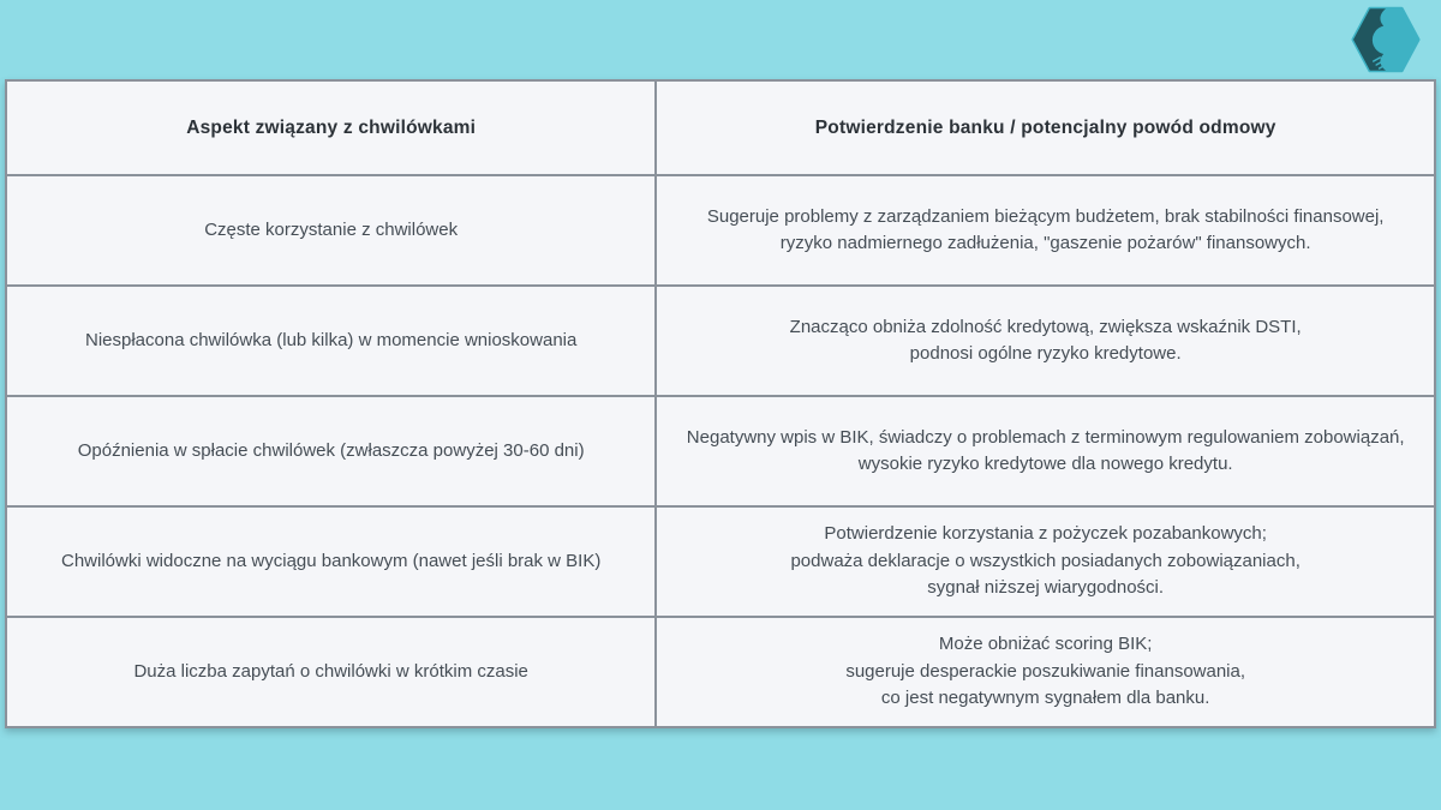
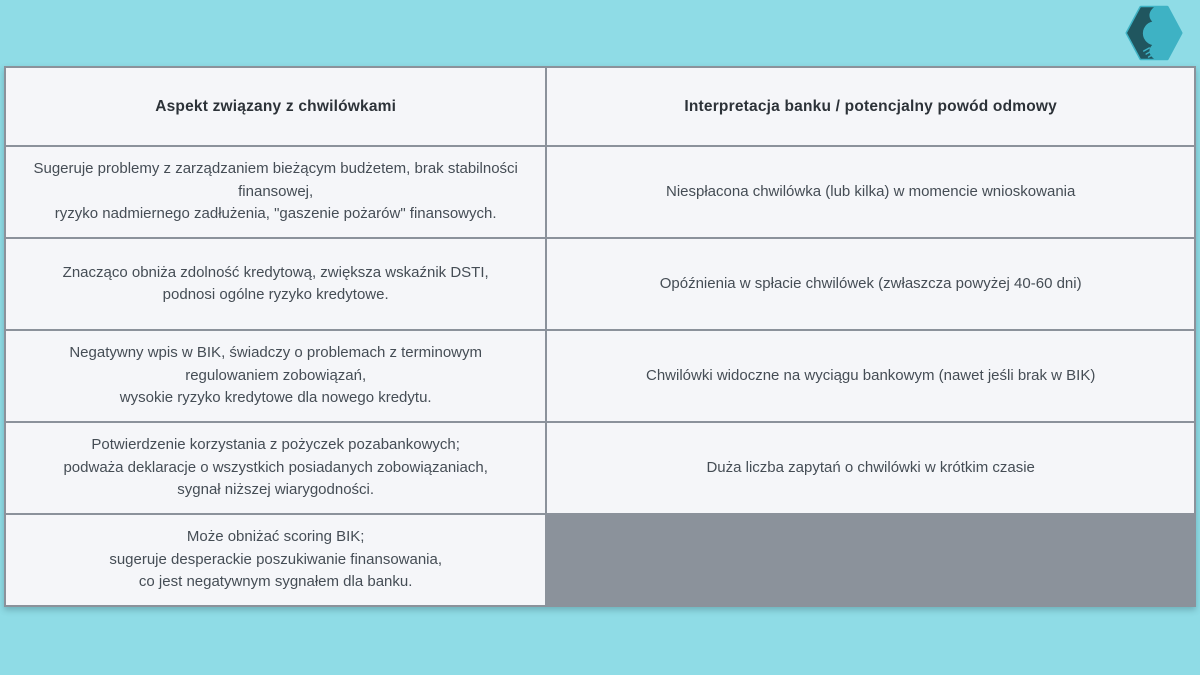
  Aspekt związany z chwilówkami
- Potwierdzenie banku / potencjalny powód odmowy
+ Interpretacja banku / potencjalny powód odmowy
- Częste korzystanie z chwilówek
  Sugeruje problemy z zarządzaniem bieżącym budżetem, brak stabilności finansowej,
  ryzyko nadmiernego zadłużenia, "gaszenie pożarów" finansowych.
  Niespłacona chwilówka (lub kilka) w momencie wnioskowania
  Znacząco obniża zdolność kredytową, zwiększa wskaźnik DSTI,
  podnosi ogólne ryzyko kredytowe.
- Opóźnienia w spłacie chwilówek (zwłaszcza powyżej 30-60 dni)
+ Opóźnienia w spłacie chwilówek (zwłaszcza powyżej 40-60 dni)
  Negatywny wpis w BIK, świadczy o problemach z terminowym regulowaniem zobowiązań,
  wysokie ryzyko kredytowe dla nowego kredytu.
  Chwilówki widoczne na wyciągu bankowym (nawet jeśli brak w BIK)
  Potwierdzenie korzystania z pożyczek pozabankowych;
  podważa deklaracje o wszystkich posiadanych zobowiązaniach,
  sygnał niższej wiarygodności.
  Duża liczba zapytań o chwilówki w krótkim czasie
  Może obniżać scoring BIK;
  sugeruje desperackie poszukiwanie finansowania,
  co jest negatywnym sygnałem dla banku.
